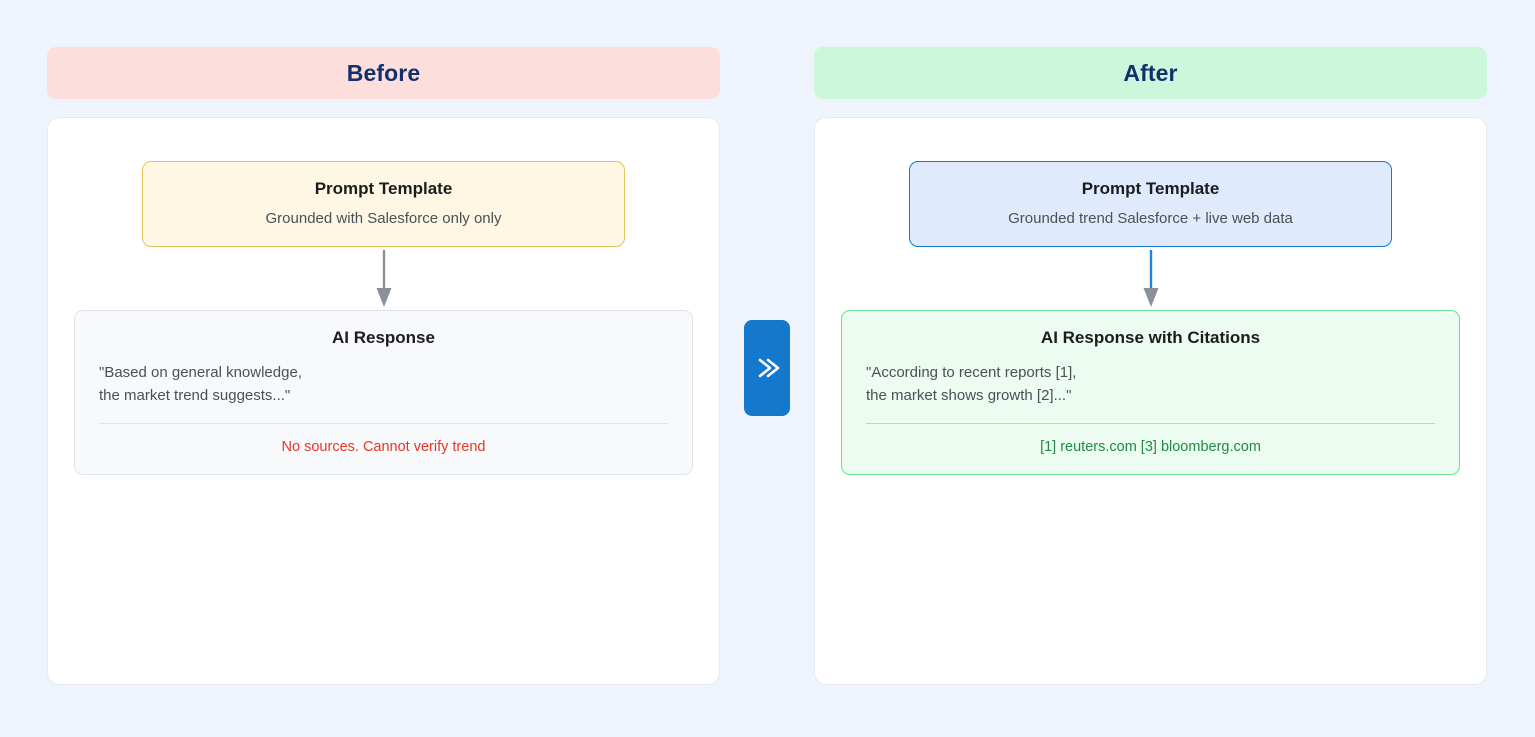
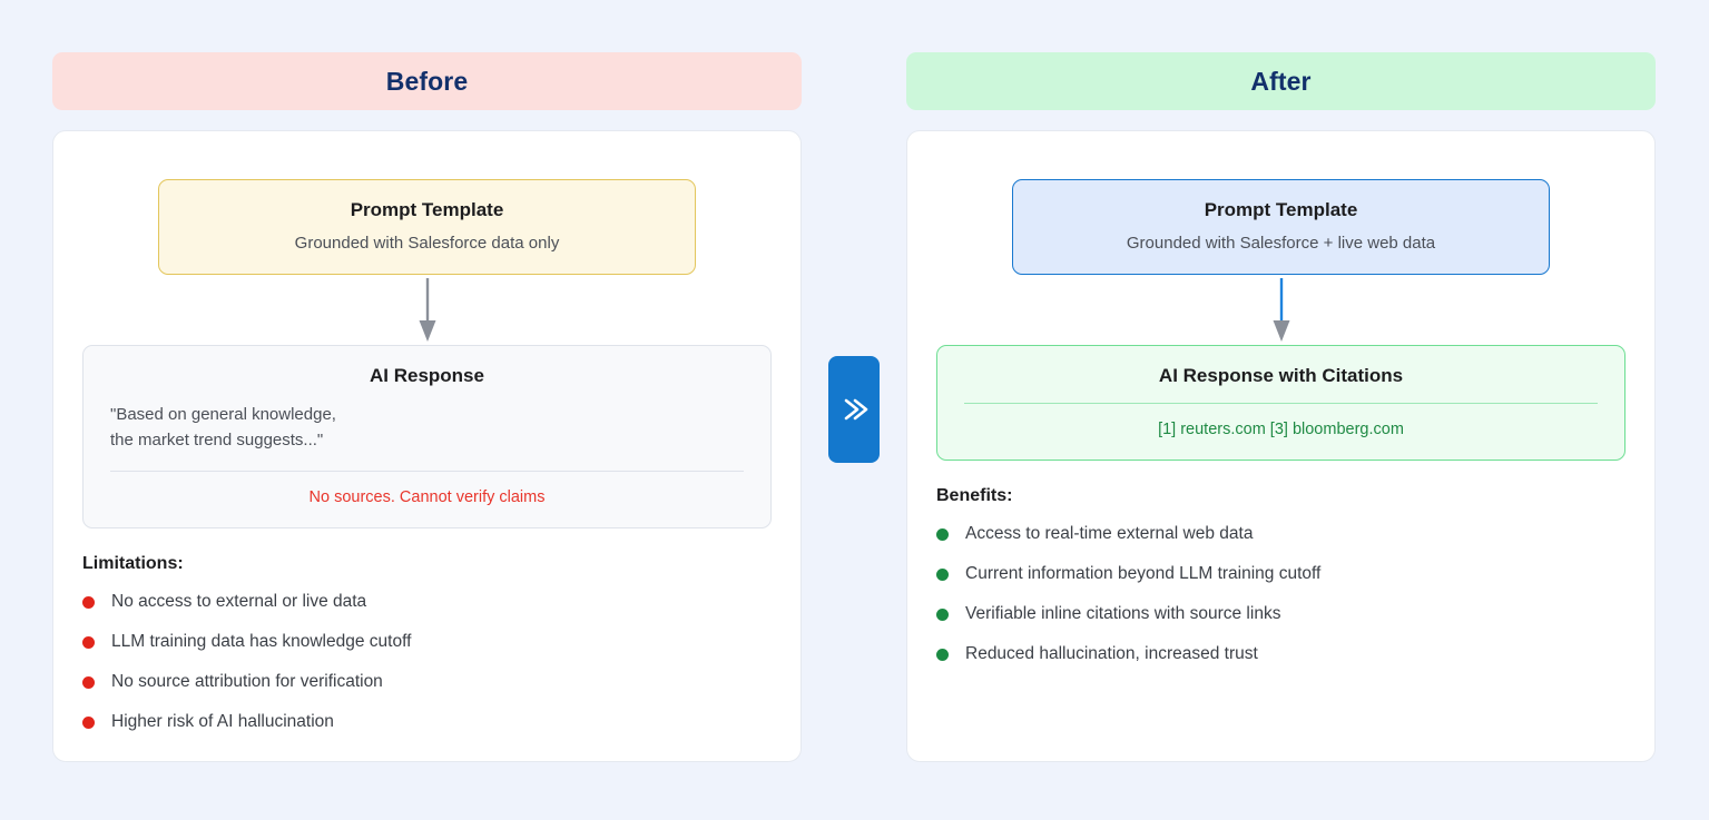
  Before
  Prompt Template
- Grounded with Salesforce only only
+ Grounded with Salesforce data only
  AI Response
  "Based on general knowledge,
  the market trend suggests..."
- No sources. Cannot verify trend
+ No sources. Cannot verify claims
+ Limitations:
+ No access to external or live data
+ LLM training data has knowledge cutoff
+ No source attribution for verification
+ Higher risk of AI hallucination
  After
  Prompt Template
- Grounded trend Salesforce + live web data
+ Grounded with Salesforce + live web data
  AI Response with Citations
- "According to recent reports [1],
- the market shows growth [2]..."
  [1] reuters.com [3] bloomberg.com
+ Benefits:
+ Access to real-time external web data
+ Current information beyond LLM training cutoff
+ Verifiable inline citations with source links
+ Reduced hallucination, increased trust
